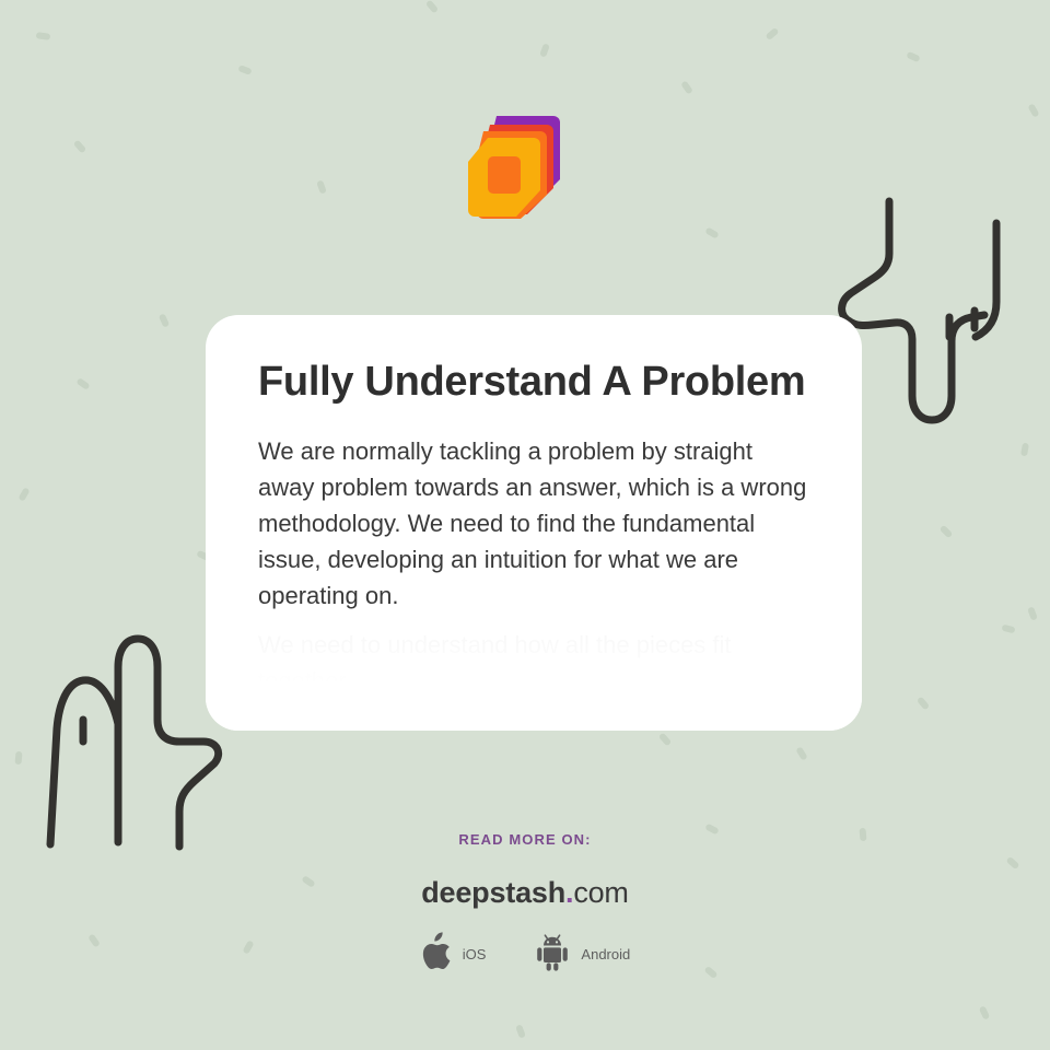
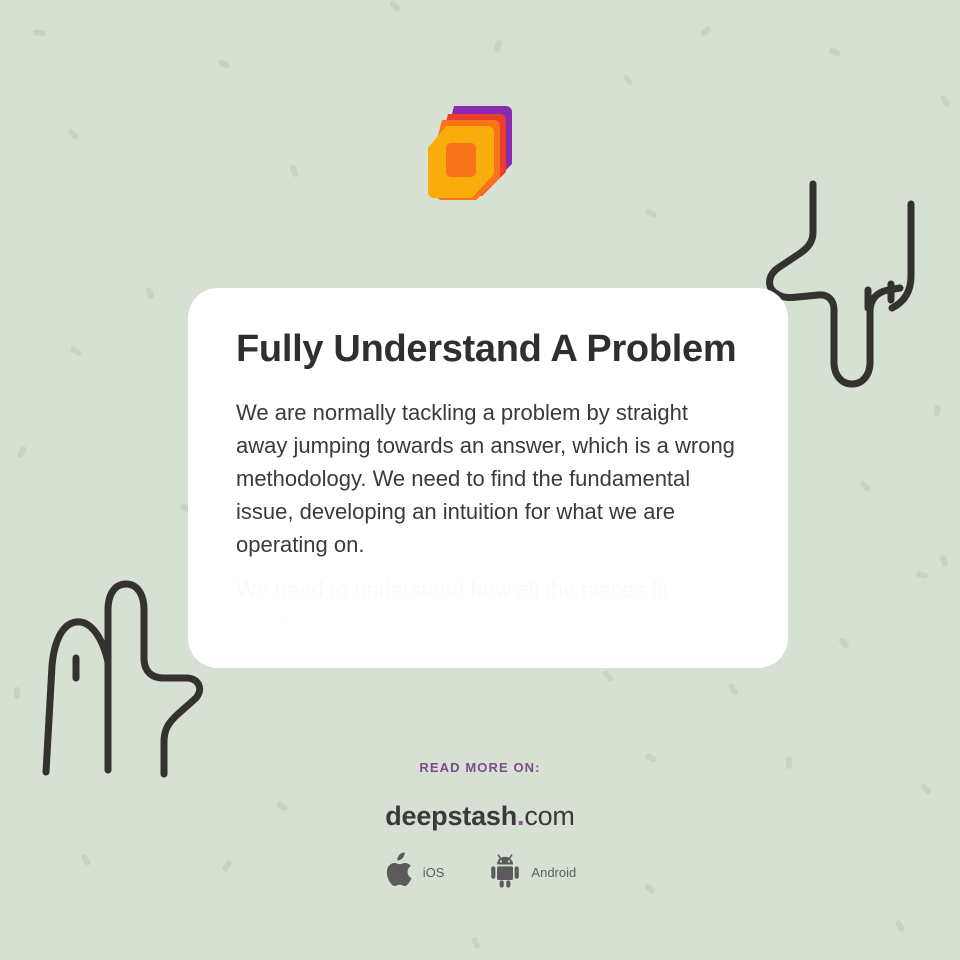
  Fully Understand A Problem
- We are normally tackling a problem by straight away problem towards an answer, which is a wrong methodology. We need to find the fundamental issue, developing an intuition for what we are operating on.
+ We are normally tackling a problem by straight away jumping towards an answer, which is a wrong methodology. We need to find the fundamental issue, developing an intuition for what we are operating on.
  READ MORE ON:
  deepstash.com
  iOS
  Android
